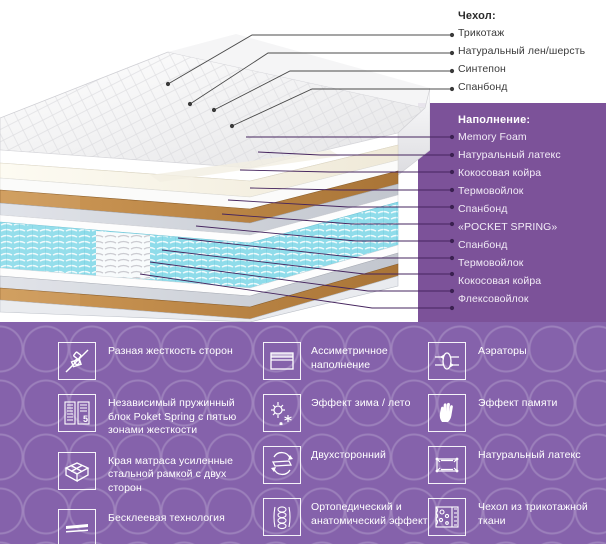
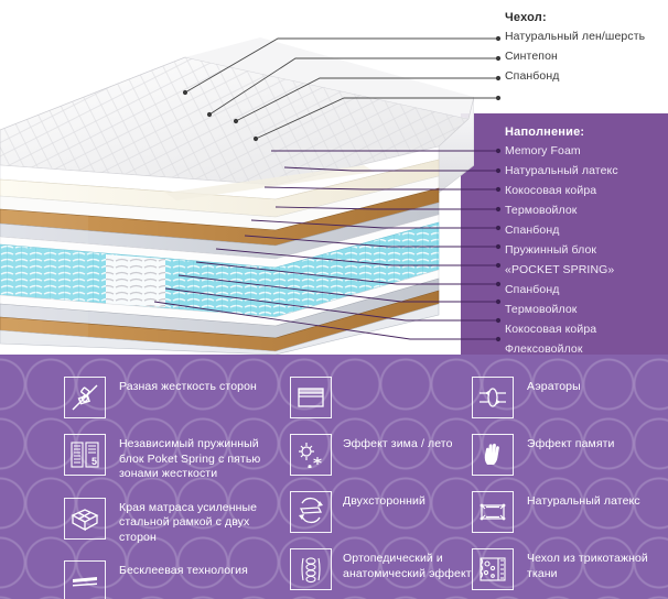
  Чехол:
- Трикотаж
  Натуральный лен/шерсть
  Синтепон
  Спанбонд
  Наполнение:
  Memory Foam
  Натуральный латекс
  Кокосовая койра
  Термовойлок
  Спанбонд
+ Пружинный блок
  «POCKET SPRING»
  Спанбонд
  Термовойлок
  Кокосовая койра
  Флексовойлок
  Разная жесткость сторон
  5
  Независимый пружинный блок Poket Spring с пятью зонами жесткости
  Края матраса усиленные стальной рамкой с двух сторон
  Бесклеевая технология
- Ассиметричное наполнение
  Эффект зима / лето
  Двухсторонний
  Ортопедический и анатомический эффект
  Аэраторы
  Эффект памяти
  Натуральный латекс
  Чехол из трикотажной ткани
